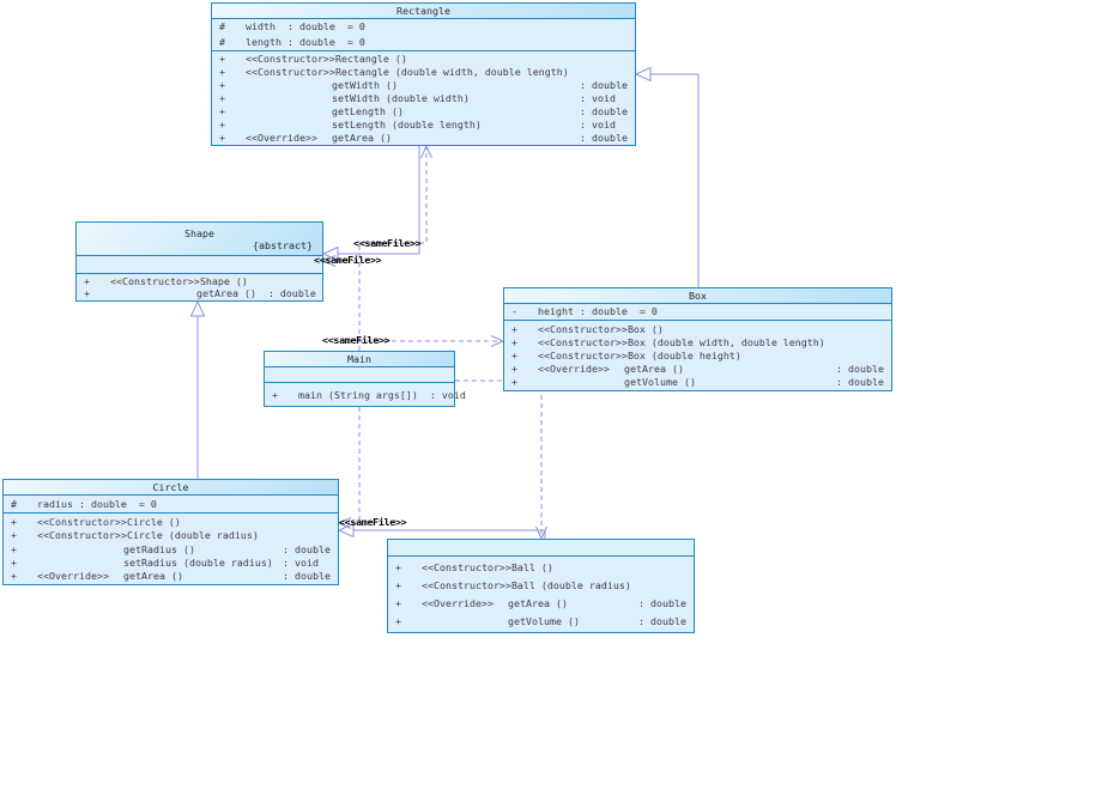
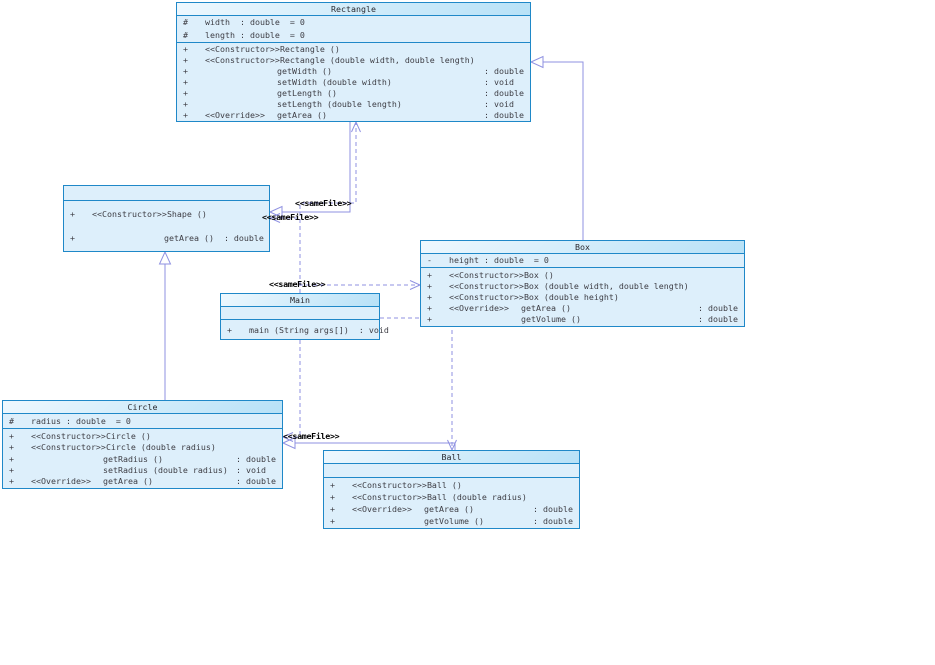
  Rectangle
  #
  width : double = 0
  #
  length : double = 0
  +
  <<Constructor>>
  Rectangle ()
  +
  <<Constructor>>
  Rectangle (double width, double length)
  +
  getWidth ()
  : double
  +
  setWidth (double width)
  : void
  +
  getLength ()
  : double
  +
  setLength (double length)
  : void
  +
  <<Override>>
  getArea ()
  : double
- Shape
- {abstract}
  +
  <<Constructor>>
  Shape ()
  +
  getArea () : double
  Box
  -
  height : double = 0
  +
  <<Constructor>>
  Box ()
  +
  <<Constructor>>
  Box (double width, double length)
  +
  <<Constructor>>
  Box (double height)
  +
  <<Override>>
  getArea ()
  : double
  +
  getVolume ()
  : double
  Main
  +
  main (String args[]) : void
  Circle
  #
  radius : double = 0
  +
  <<Constructor>>
  Circle ()
  +
  <<Constructor>>
  Circle (double radius)
  +
  getRadius ()
  : double
  +
  setRadius (double radius)
  : void
  +
  <<Override>>
  getArea ()
  : double
+ Ball
  +
  <<Constructor>>
  Ball ()
  +
  <<Constructor>>
  Ball (double radius)
  +
  <<Override>>
  getArea ()
  : double
  +
  getVolume ()
  : double
  <<sameFile>>
  <<sameFile>>
  <<sameFile>>
  <<sameFile>>
